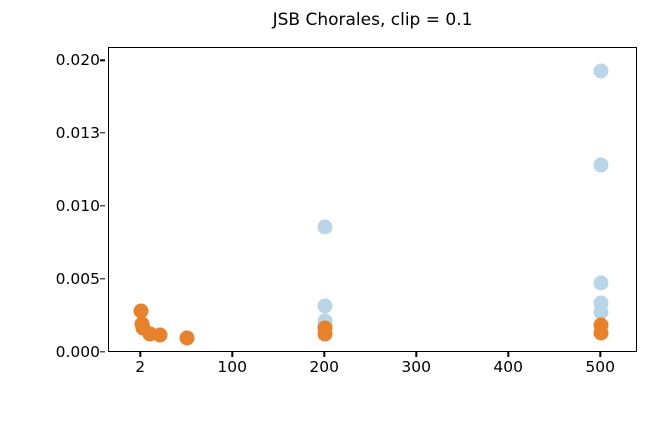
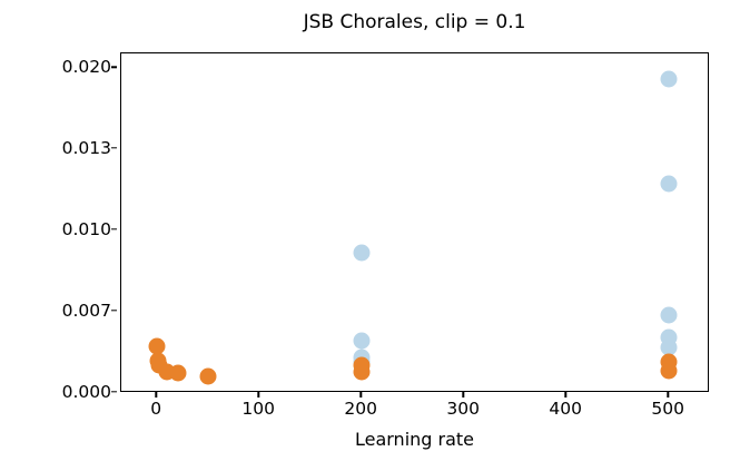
  JSB Chorales, clip = 0.1
  0.000
- 0.005
+ 0.007
  0.010
  0.013
  0.020
- 2
+ 0
  100
  200
  300
  400
  500
+ Learning rate
